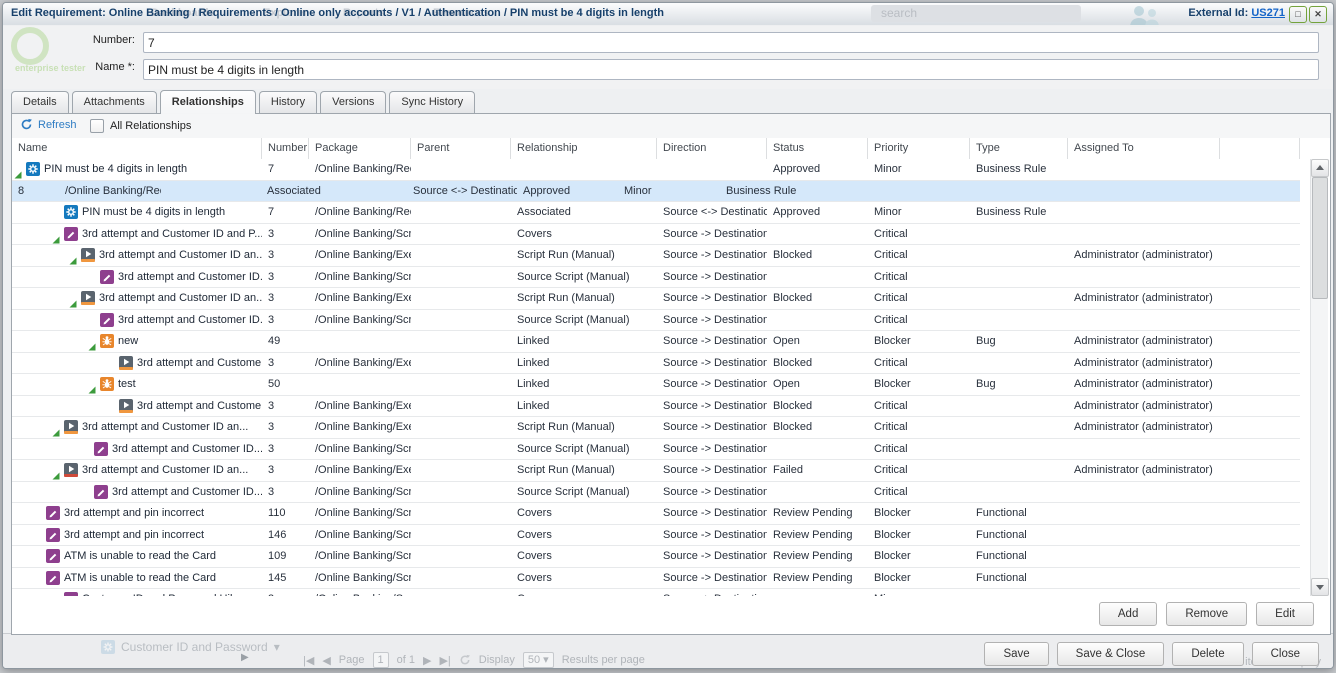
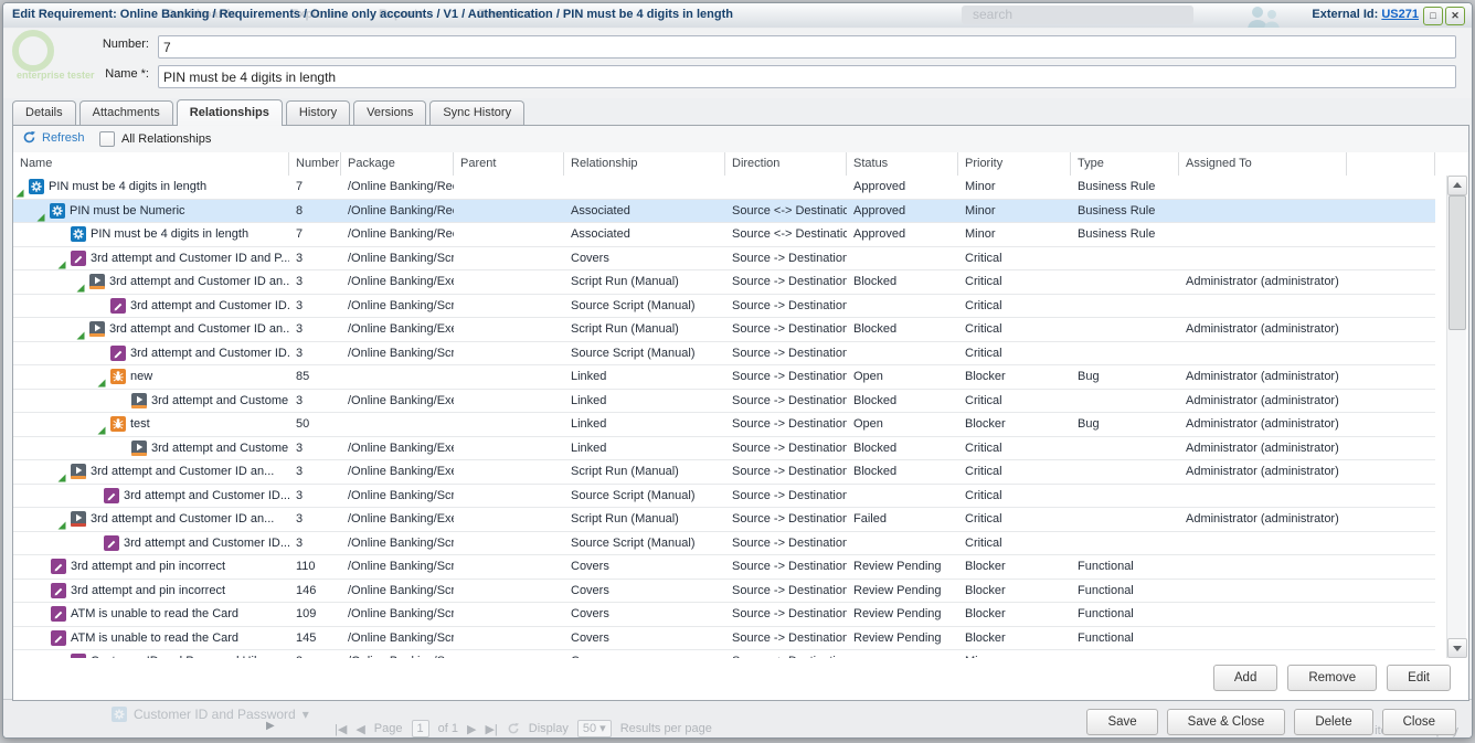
  Dashboards
  Explorer
  Reports
  Resources
  search
  Edit Requirement: Online Banking / Requirements / Online only accounts / V1 / Authentication / PIN must be 4 digits in length
  External Id: US271
  □
  ✕
  enterprise tester
  Number:
  7
  Name *:
  PIN must be 4 digits in length
  Details
  Attachments
  Relationships
  History
  Versions
  Sync History
  Refresh
  All Relationships
  Name
  Number
  Package
  Parent
  Relationship
  Direction
  Status
  Priority
  Type
  Assigned To
  PIN must be 4 digits in length
  7
  /Online Banking/Re
  Approved
  Minor
  Business Rule
+ PIN must be Numeric
  8
  /Online Banking/Re
  Associated
  Source <-> Destinatio
  Approved
  Minor
  Business Rule
  PIN must be 4 digits in length
  7
  /Online Banking/Re
  Associated
  Source <-> Destinatio
  Approved
  Minor
  Business Rule
  3rd attempt and Customer ID and P...
  3
  /Online Banking/Scr
  Covers
  Source -> Destination
  Critical
  3rd attempt and Customer ID an..
  3
  /Online Banking/Ex
  Script Run (Manual)
  Source -> Destination
  Blocked
  Critical
  Administrator (administrator)
  3rd attempt and Customer ID.
  3
  /Online Banking/Scr
  Source Script (Manual)
  Source -> Destination
  Critical
  3rd attempt and Customer ID an..
  3
  /Online Banking/Ex
  Script Run (Manual)
  Source -> Destination
  Blocked
  Critical
  Administrator (administrator)
  3rd attempt and Customer ID.
  3
  /Online Banking/Scr
  Source Script (Manual)
  Source -> Destination
  Critical
  new
- 49
+ 85
  Linked
  Source -> Destination
  Open
  Blocker
  Bug
  Administrator (administrator)
  3rd attempt and Custome
  3
  /Online Banking/Ex
  Linked
  Source -> Destination
  Blocked
  Critical
  Administrator (administrator)
  test
  50
  Linked
  Source -> Destination
  Open
  Blocker
  Bug
  Administrator (administrator)
  3rd attempt and Custome
  3
  /Online Banking/Ex
  Linked
  Source -> Destination
  Blocked
  Critical
  Administrator (administrator)
  3rd attempt and Customer ID an...
  3
  /Online Banking/Ex
  Script Run (Manual)
  Source -> Destination
  Blocked
  Critical
  Administrator (administrator)
  3rd attempt and Customer ID...
  3
  /Online Banking/Scr
  Source Script (Manual)
  Source -> Destination
  Critical
  3rd attempt and Customer ID an...
  3
  /Online Banking/Ex
  Script Run (Manual)
  Source -> Destination
  Failed
  Critical
  Administrator (administrator)
  3rd attempt and Customer ID...
  3
  /Online Banking/Scr
  Source Script (Manual)
  Source -> Destination
  Critical
  3rd attempt and pin incorrect
  110
  /Online Banking/Scr
  Covers
  Source -> Destination
  Review Pending
  Blocker
  Functional
  3rd attempt and pin incorrect
  146
  /Online Banking/Scr
  Covers
  Source -> Destination
  Review Pending
  Blocker
  Functional
  ATM is unable to read the Card
  109
  /Online Banking/Scr
  Covers
  Source -> Destination
  Review Pending
  Blocker
  Functional
  ATM is unable to read the Card
  145
  /Online Banking/Scr
  Covers
  Source -> Destination
  Review Pending
  Blocker
  Functional
  Add
  Remove
  Edit
  Customer ID and Password
  ▾
  ▶
  |◀
  ◀
  Page
  1
  of 1
  ▶
  ▶|
  Display
  50 ▾
  Results per page
  Save
  Save & Close
  Delete
  Close
